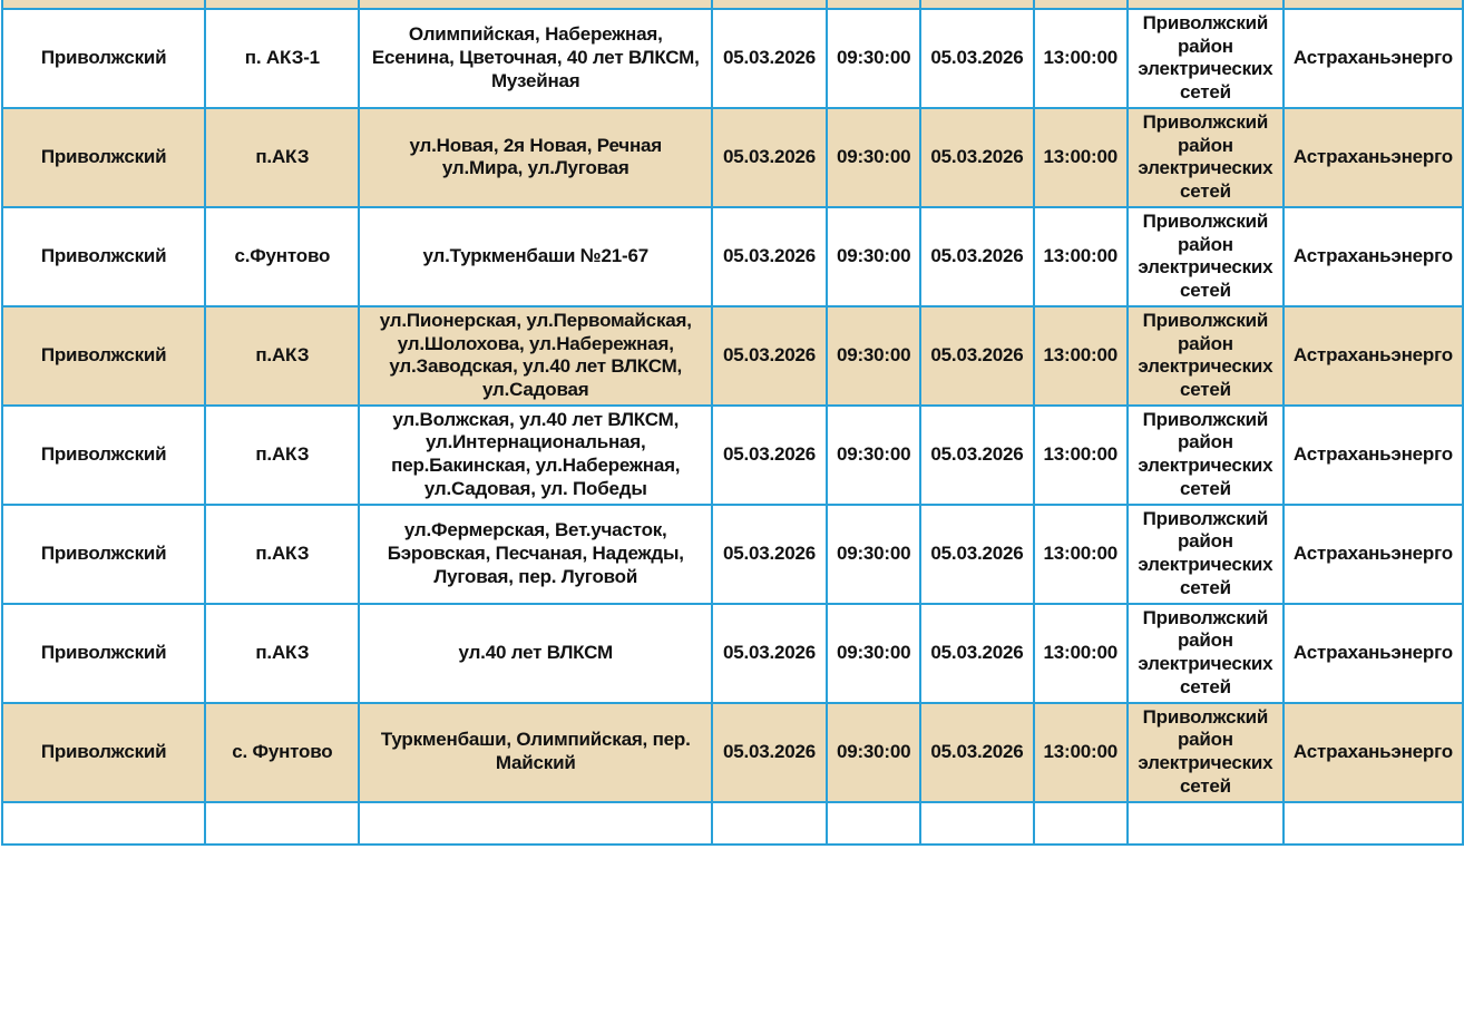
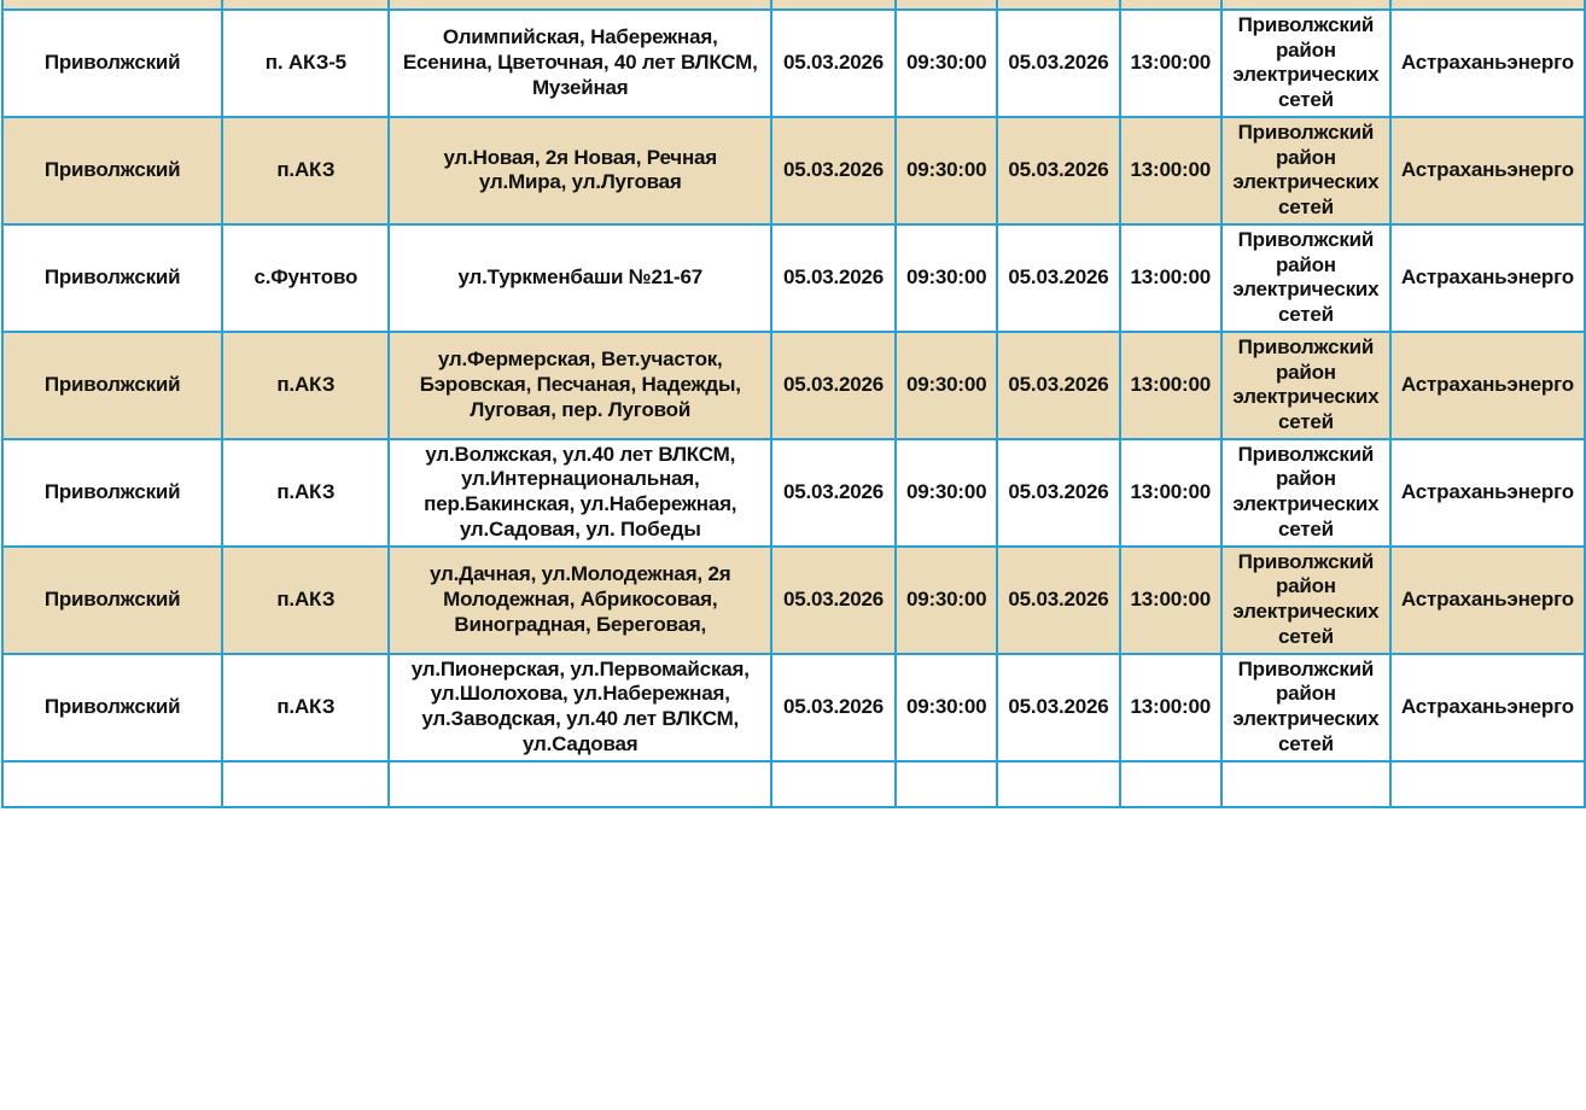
- Приволжский	п. АКЗ-1	Олимпийская, Набережная, Есенина, Цветочная, 40 лет ВЛКСМ, Музейная	05.03.2026	09:30:00	05.03.2026	13:00:00	Приволжский район электрических сетей	Астраханьэнерго
+ Приволжский	п. АКЗ-5	Олимпийская, Набережная, Есенина, Цветочная, 40 лет ВЛКСМ, Музейная	05.03.2026	09:30:00	05.03.2026	13:00:00	Приволжский район электрических сетей	Астраханьэнерго
  Приволжский	п.АКЗ	ул.Новая, 2я Новая, Речная ул.Мира, ул.Луговая	05.03.2026	09:30:00	05.03.2026	13:00:00	Приволжский район электрических сетей	Астраханьэнерго
  Приволжский	с.Фунтово	ул.Туркменбаши №21-67	05.03.2026	09:30:00	05.03.2026	13:00:00	Приволжский район электрических сетей	Астраханьэнерго
- Приволжский	п.АКЗ	ул.Пионерская, ул.Первомайская, ул.Шолохова, ул.Набережная, ул.Заводская, ул.40 лет ВЛКСМ, ул.Садовая	05.03.2026	09:30:00	05.03.2026	13:00:00	Приволжский район электрических сетей	Астраханьэнерго
+ Приволжский	п.АКЗ	ул.Фермерская, Вет.участок, Бэровская, Песчаная, Надежды, Луговая, пер. Луговой	05.03.2026	09:30:00	05.03.2026	13:00:00	Приволжский район электрических сетей	Астраханьэнерго
  Приволжский	п.АКЗ	ул.Волжская, ул.40 лет ВЛКСМ, ул.Интернациональная, пер.Бакинская, ул.Набережная, ул.Садовая, ул. Победы	05.03.2026	09:30:00	05.03.2026	13:00:00	Приволжский район электрических сетей	Астраханьэнерго
+ Приволжский	п.АКЗ	ул.Дачная, ул.Молодежная, 2я Молодежная, Абрикосовая, Виноградная, Береговая,	05.03.2026	09:30:00	05.03.2026	13:00:00	Приволжский район электрических сетей	Астраханьэнерго
- Приволжский	п.АКЗ	ул.Фермерская, Вет.участок, Бэровская, Песчаная, Надежды, Луговая, пер. Луговой	05.03.2026	09:30:00	05.03.2026	13:00:00	Приволжский район электрических сетей	Астраханьэнерго
+ Приволжский	п.АКЗ	ул.Пионерская, ул.Первомайская, ул.Шолохова, ул.Набережная, ул.Заводская, ул.40 лет ВЛКСМ, ул.Садовая	05.03.2026	09:30:00	05.03.2026	13:00:00	Приволжский район электрических сетей	Астраханьэнерго
- Приволжский	п.АКЗ	ул.40 лет ВЛКСМ	05.03.2026	09:30:00	05.03.2026	13:00:00	Приволжский район электрических сетей	Астраханьэнерго
- Приволжский	с. Фунтово	Туркменбаши, Олимпийская, пер. Майский	05.03.2026	09:30:00	05.03.2026	13:00:00	Приволжский район электрических сетей	Астраханьэнерго
